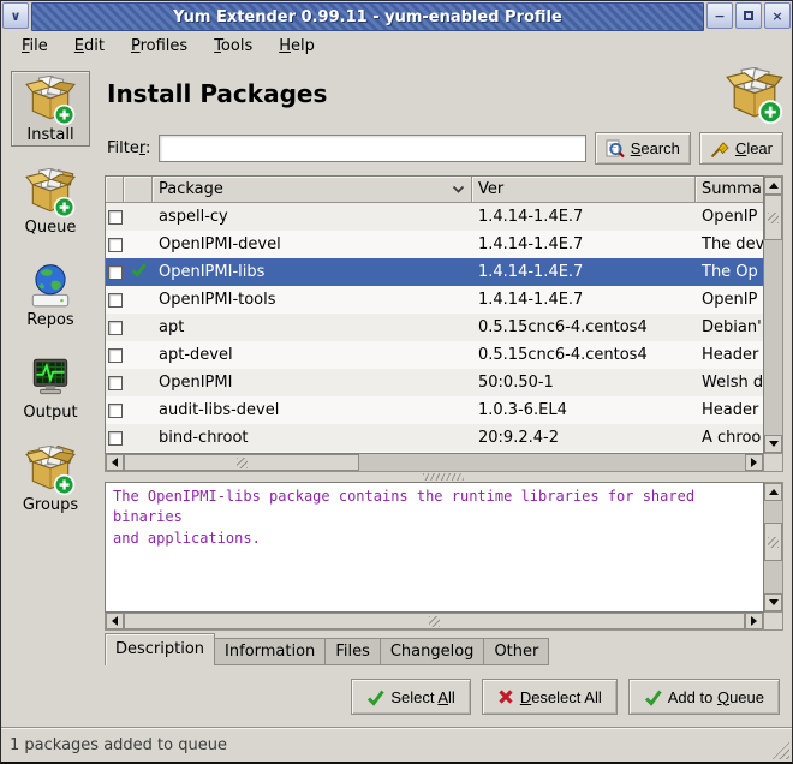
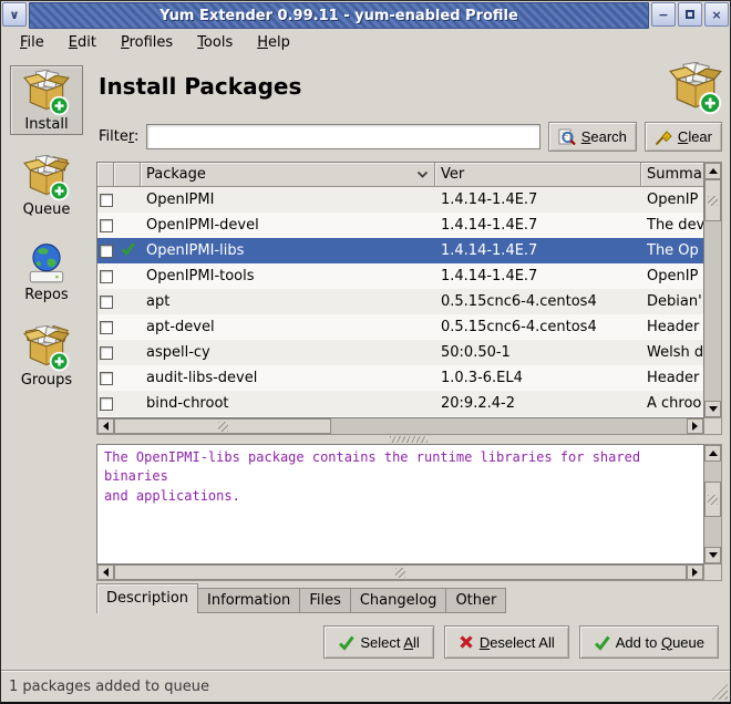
  ∨
  Yum Extender 0.99.11 - yum-enabled Profile
  −
  ×
  File
  Edit
  Profiles
  Tools
  Help
  Install
  Queue
  Repos
- Output
  Groups
  Install Packages
  Filter:
  Search
  Clear
  Package
  Ver
  Summa
- aspell-cy
+ OpenIPMI
  1.4.14-1.4E.7
  OpenIP
  OpenIPMI-devel
  1.4.14-1.4E.7
  The dev
  OpenIPMI-libs
  1.4.14-1.4E.7
  The Op
  OpenIPMI-tools
  1.4.14-1.4E.7
  OpenIP
  apt
  0.5.15cnc6-4.centos4
  Debian'
  apt-devel
  0.5.15cnc6-4.centos4
  Header
- OpenIPMI
+ aspell-cy
  50:0.50-1
  Welsh d
  audit-libs-devel
  1.0.3-6.EL4
  Header
  bind-chroot
  20:9.2.4-2
  A chroo
  The OpenIPMI-libs package contains the runtime libraries for shared binaries
  and applications.
  Description
  Information
  Files
  Changelog
  Other
  Select All
  Deselect All
  Add to Queue
  1 packages added to queue
